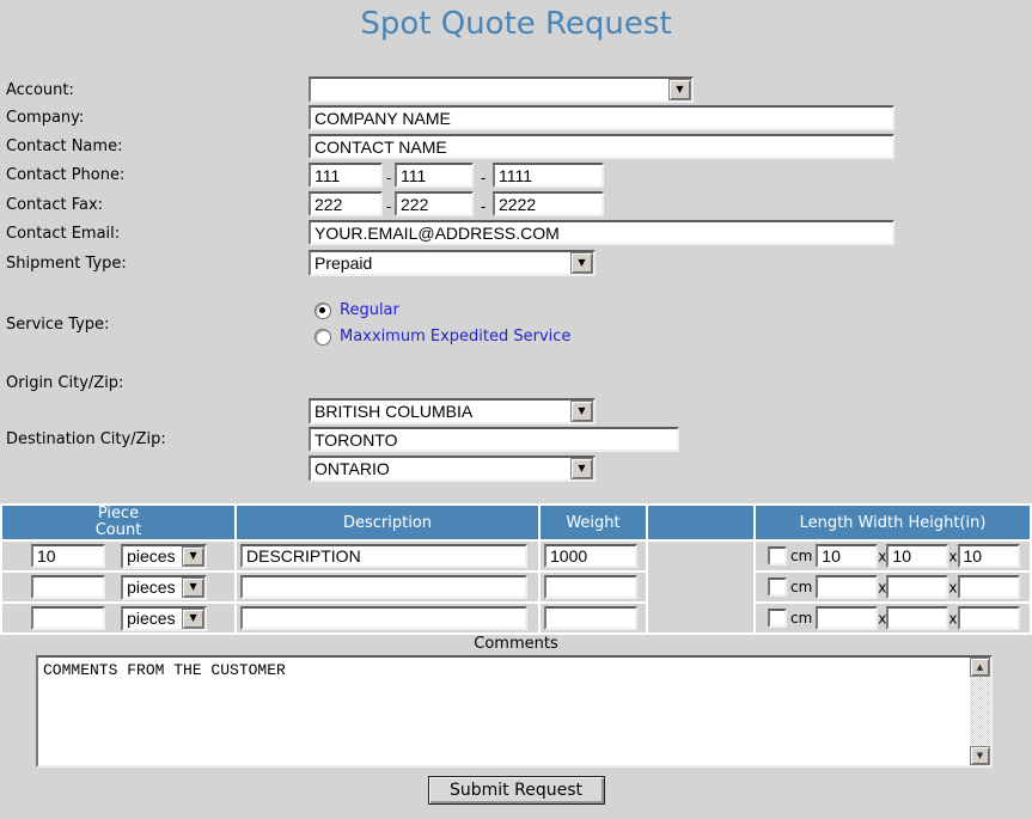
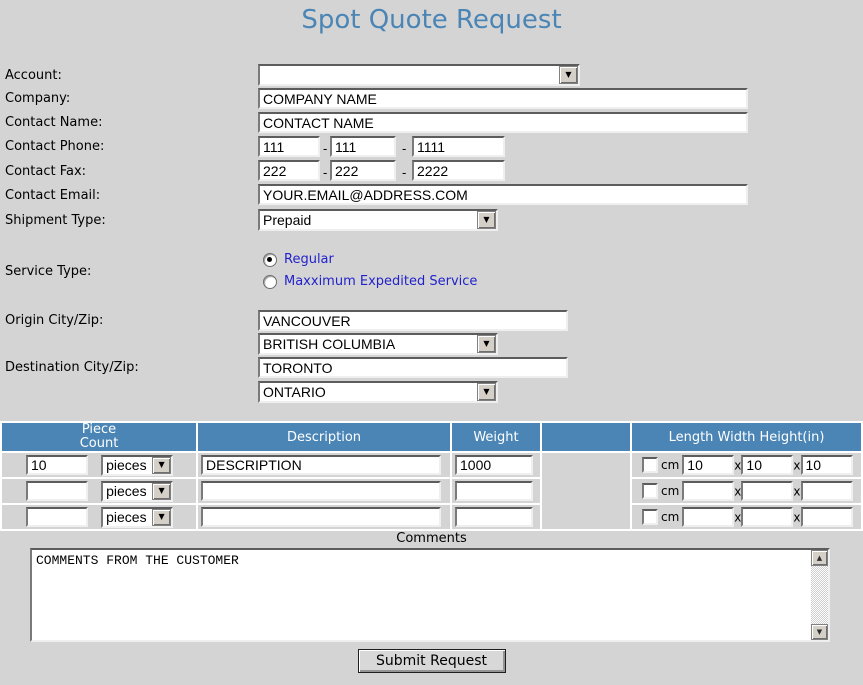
  Spot Quote Request
  Account:
  Company:
  Contact Name:
  Contact Phone:
  Contact Fax:
  Contact Email:
  Shipment Type:
  Service Type:
  Origin City/Zip:
  Destination City/Zip:
  ▼
  COMPANY NAME
  CONTACT NAME
  111
  -
  111
  -
  1111
  222
  -
  222
  -
  2222
  YOUR.EMAIL@ADDRESS.COM
  Prepaid
  ▼
  Regular
  Maxximum Expedited Service
+ VANCOUVER
  BRITISH COLUMBIA
  ▼
  TORONTO
  ONTARIO
  ▼
  Piece Count	Description	Weight		Length Width Height(in)
  10 pieces ▼	DESCRIPTION	1000		cm 10 x 10 x 10
  pieces ▼			cm x x
  pieces ▼			cm x x
  Comments
  COMMENTS FROM THE CUSTOMER
  ▲
  ▼
  Submit Request
